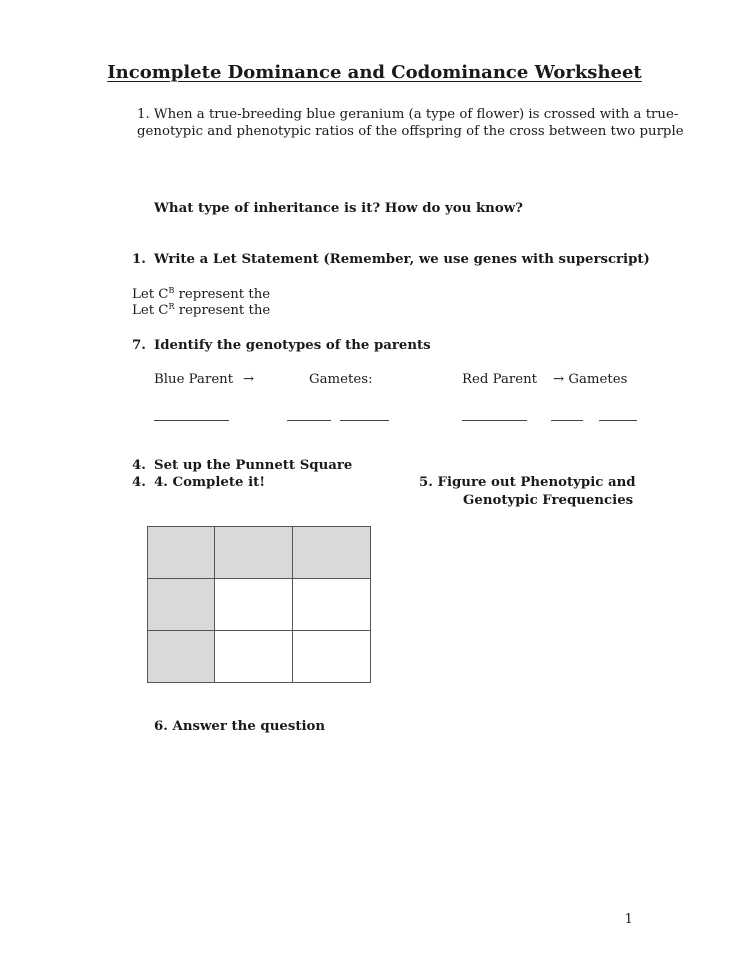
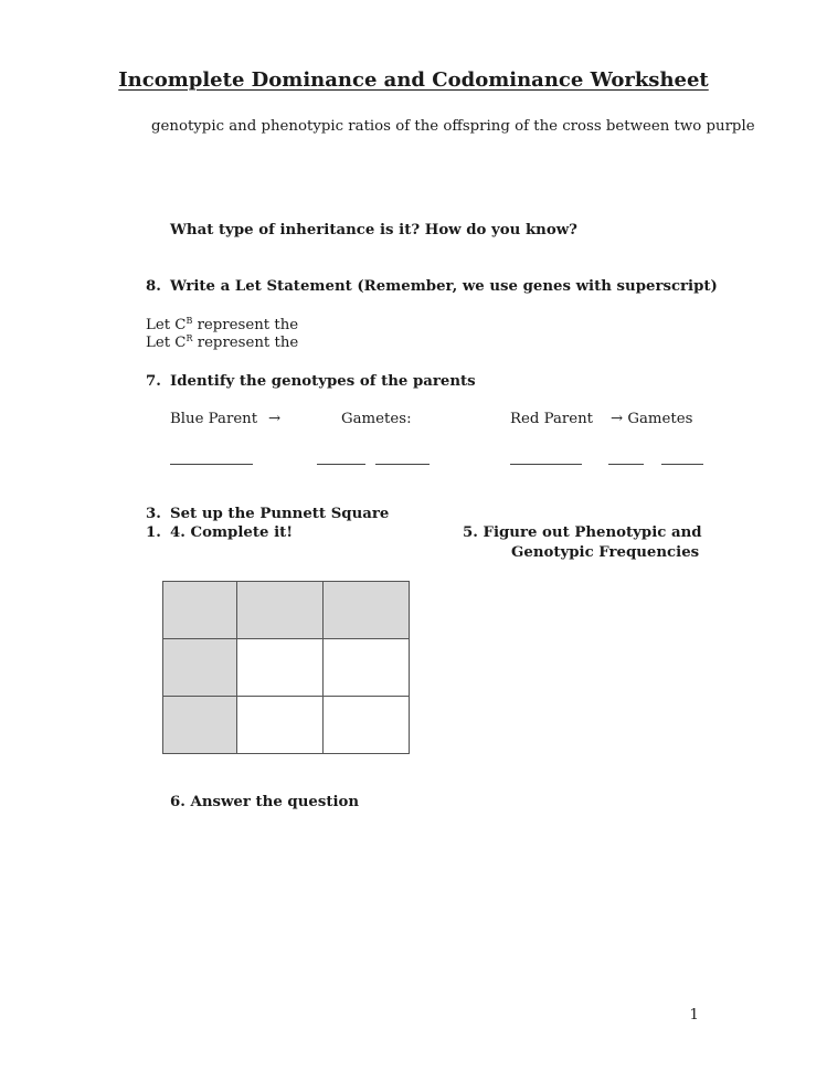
  Incomplete Dominance and Codominance Worksheet
- 1. When a true-breeding blue geranium (a type of flower) is crossed with a true-
  genotypic and phenotypic ratios of the offspring of the cross between two purple
  What type of inheritance is it? How do you know?
- 1. Write a Let Statement (Remember, we use genes with superscript)
+ 8. Write a Let Statement (Remember, we use genes with superscript)
  Let CB represent the
  Let CR represent the
  7. Identify the genotypes of the parents
  Blue Parent
  →
  Gametes:
  Red Parent
  → Gametes
- 4. Set up the Punnett Square
+ 3. Set up the Punnett Square
- 4. 4. Complete it!
+ 1. 4. Complete it!
  5. Figure out Phenotypic and
  Genotypic Frequencies
  6. Answer the question
  1
